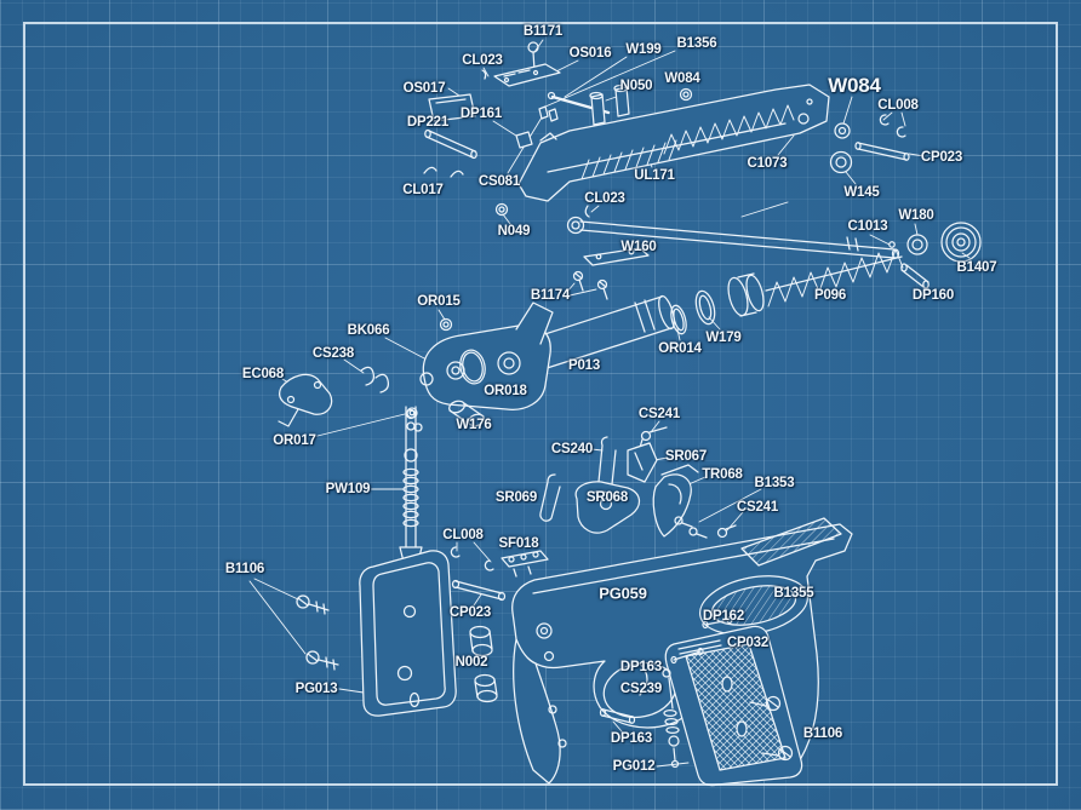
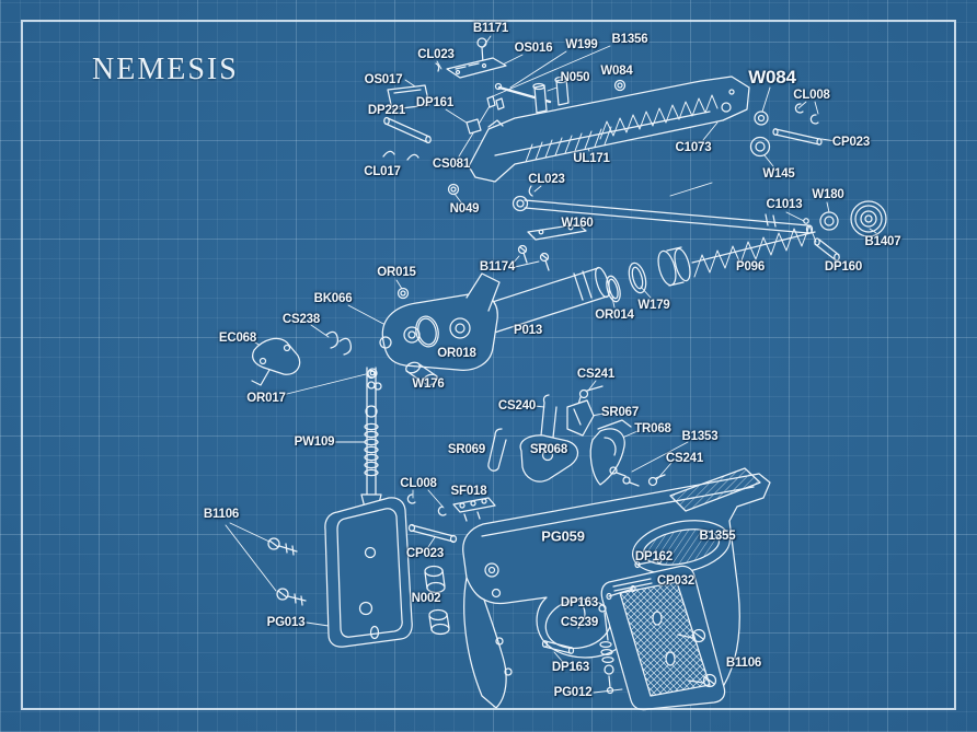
+ NEMESIS
  B1171
  OS016
  W199
  B1356
  CL023
  OS017
  N050
  W084
  W084
  CL008
  CP023
  DP161
  DP221
  CS081
  CL017
  UL171
  C1073
  W145
  N049
  CL023
  W160
  C1013
  W180
  B1407
  P096
  DP160
  B1174
  OR014
  W179
  P013
  OR015
  BK066
  CS238
  EC068
  OR018
  W176
  OR017
  PW109
  CS241
  CS240
  SR067
  TR068
  B1353
  CS241
  SR068
  SR069
  CL008
  SF018
  B1106
  CP023
  PG059
  B1355
  N002
  DP162
  CP032
  DP163
  CS239
  DP163
  PG012
  B1106
  PG013
